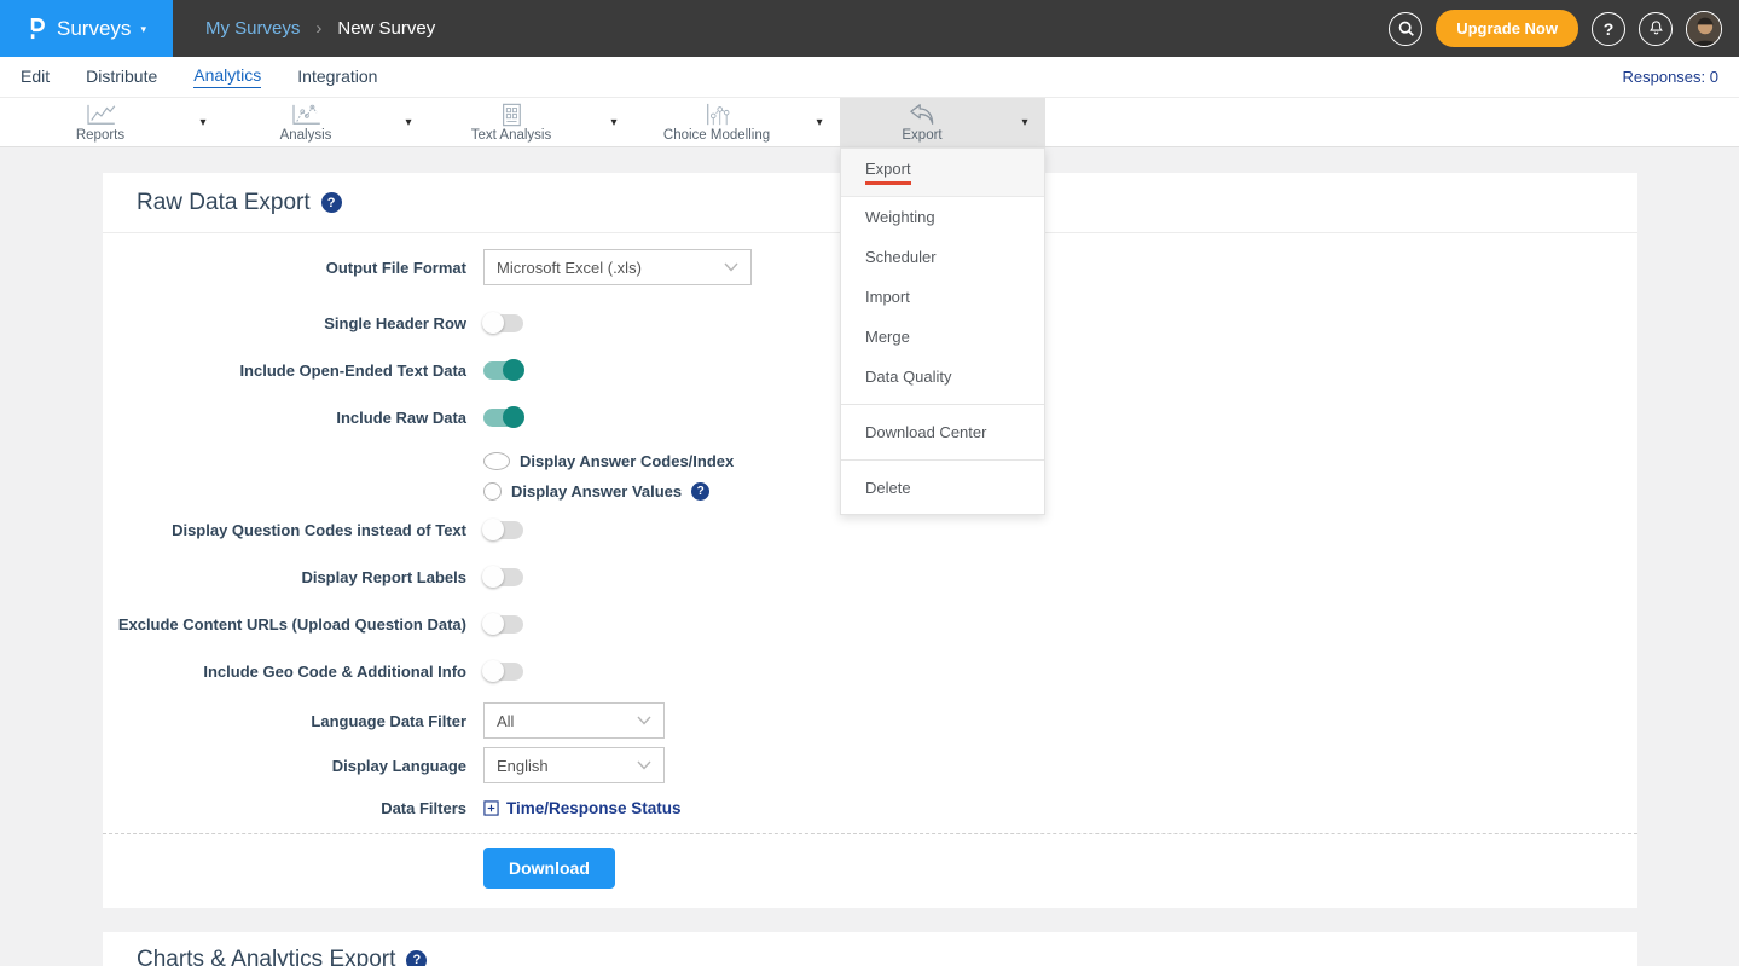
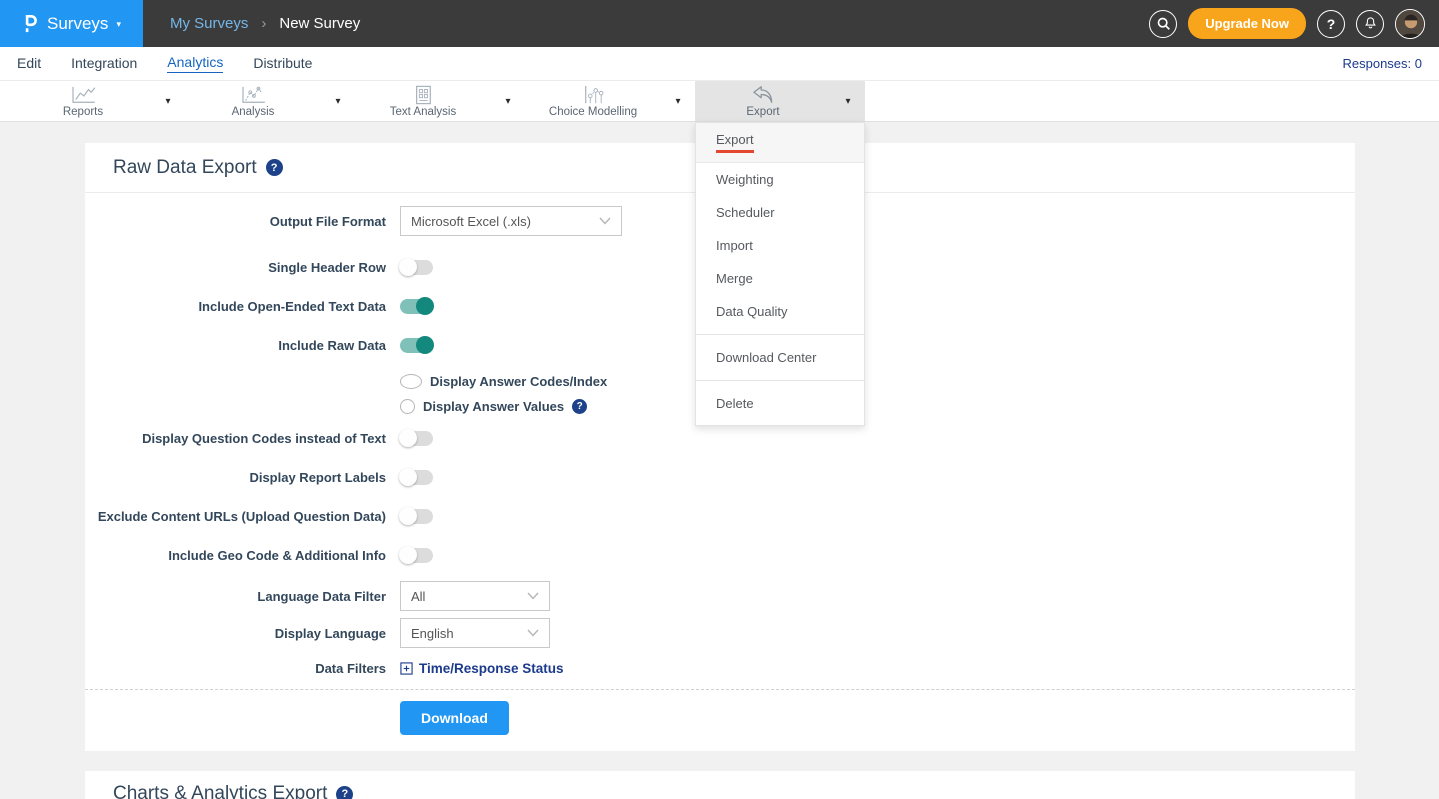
  Surveys
  ▾
  My Surveys
  ›
  New Survey
  Upgrade Now
  ?
  Edit
- Distribute
+ Integration
  Analytics
- Integration
+ Distribute
  Responses: 0
  Reports
  ▾
  Analysis
  ▾
  Text Analysis
  ▾
  Choice Modelling
  ▾
  Export
  ▾
  Export
  Weighting
  Scheduler
  Import
  Merge
  Data Quality
  Download Center
  Delete
  Raw Data Export
  ?
  Output File Format
  Microsoft Excel (.xls)
  Single Header Row
  Include Open-Ended Text Data
  Include Raw Data
  Display Answer Codes/Index
  Display Answer Values
  ?
  Display Question Codes instead of Text
  Display Report Labels
  Exclude Content URLs (Upload Question Data)
  Include Geo Code & Additional Info
  Language Data Filter
  All
  Display Language
  English
  Data Filters
  Time/Response Status
  Download
  Charts & Analytics Export
  ?
